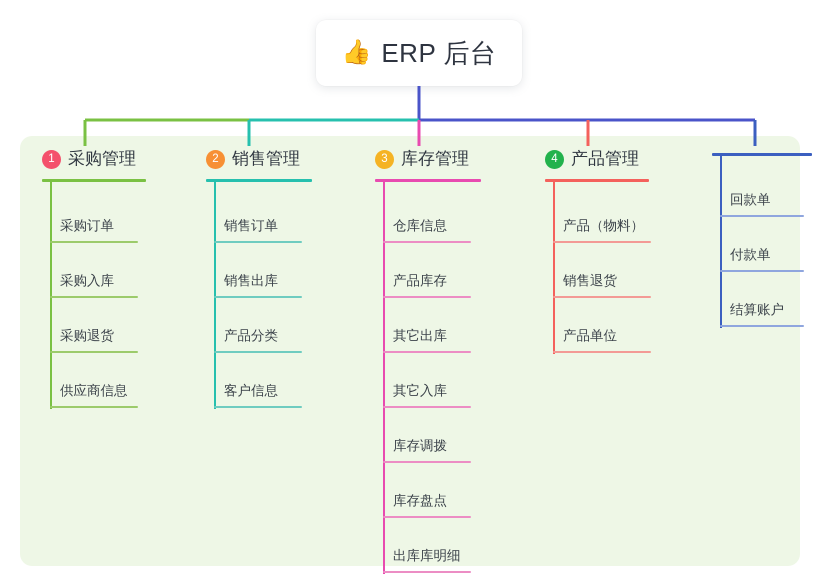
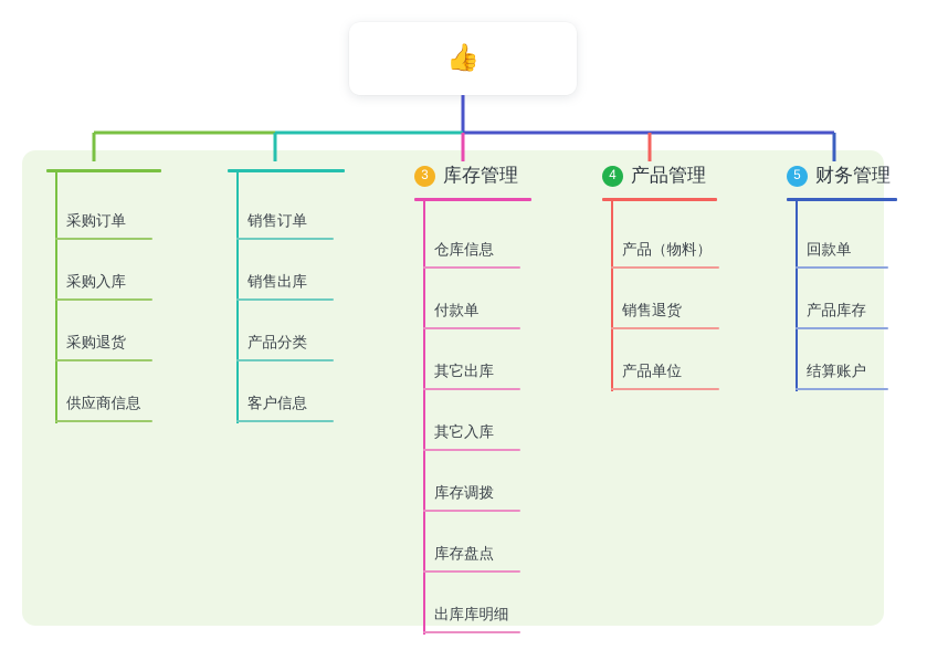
  👍
- ERP 后台
- 1
- 采购管理
  采购订单
  采购入库
  采购退货
  供应商信息
- 2
- 销售管理
  销售订单
  销售出库
  产品分类
  客户信息
  3
  库存管理
  仓库信息
- 产品库存
+ 付款单
  其它出库
  其它入库
  库存调拨
  库存盘点
  出库库明细
  4
  产品管理
  产品（物料）
  销售退货
  产品单位
+ 5
+ 财务管理
  回款单
- 付款单
+ 产品库存
  结算账户
